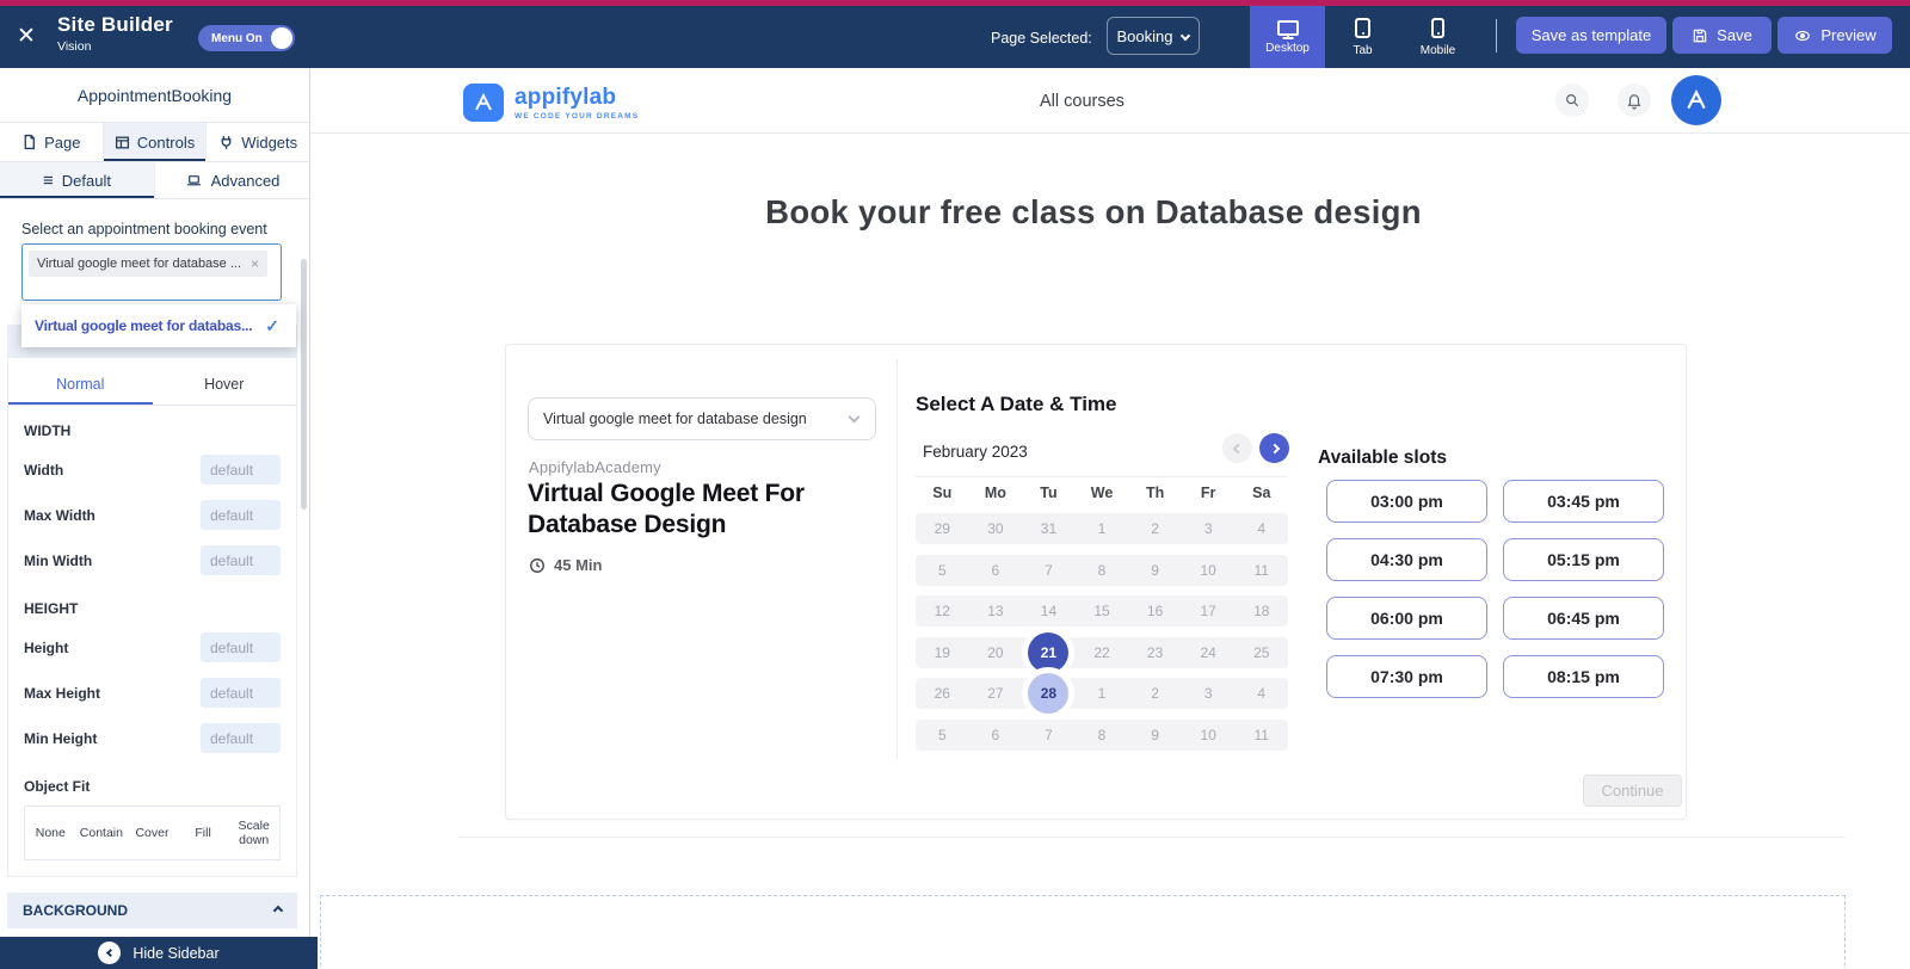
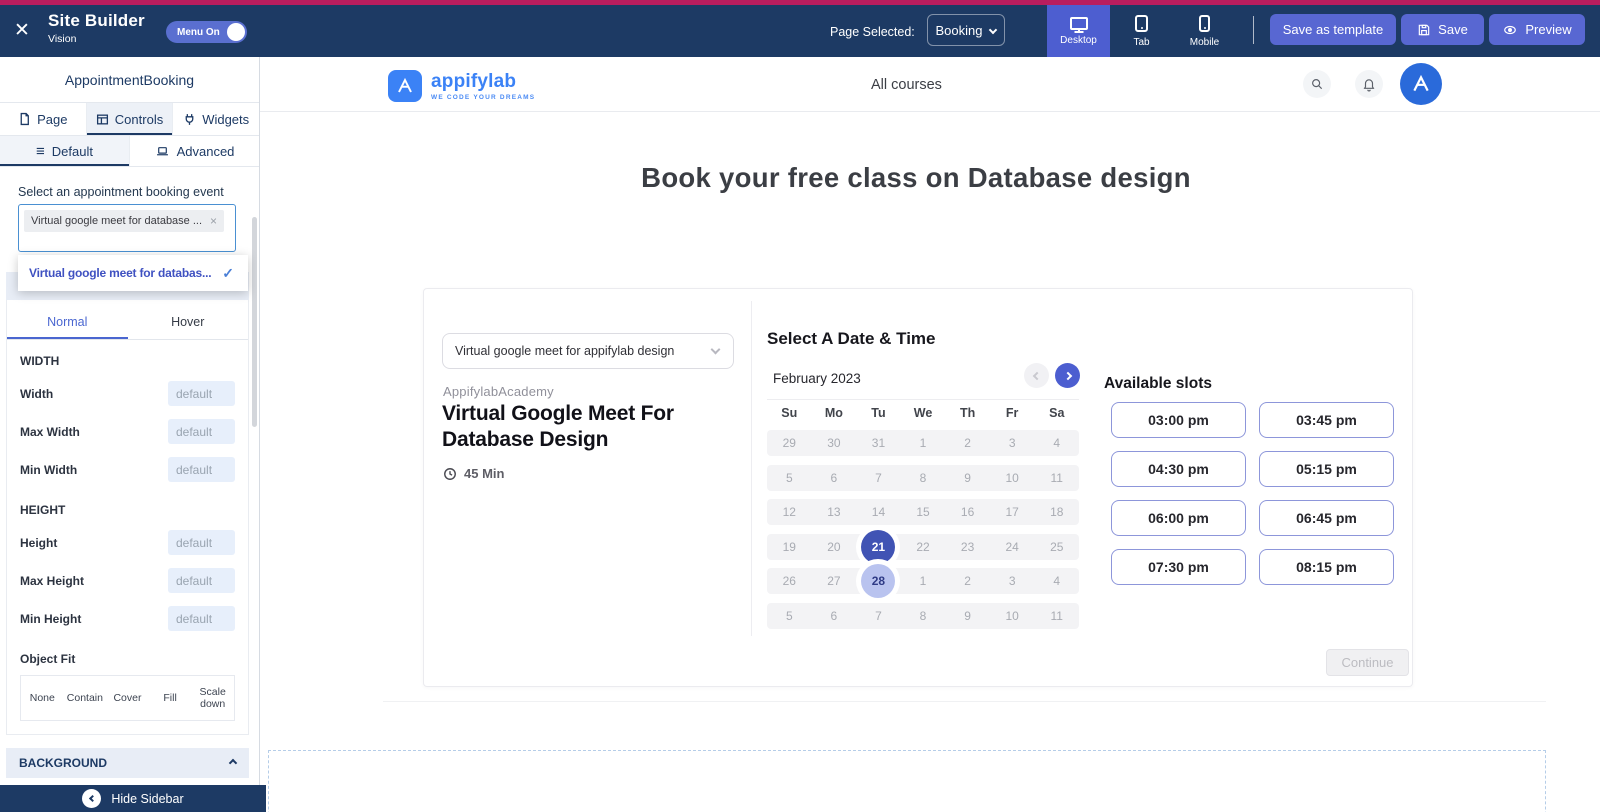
  ✕
  Site Builder
  Vision
  Menu On
  Page Selected:
  Booking
  Desktop
  Tab
  Mobile
  Save as template
  Save
  Preview
  AppointmentBooking
  Page
  Controls
  Widgets
  ≡
  Default
  Advanced
  Select an appointment booking event
  Virtual google meet for database ...
  ×
  Virtual google meet for databas...
  ✓
  Normal
  Hover
  WIDTH
  Width
  default
  Max Width
  default
  Min Width
  default
  HEIGHT
  Height
  default
  Max Height
  default
  Min Height
  default
  Object Fit
  None
  Contain
  Cover
  Fill
  Scale down
  BACKGROUND
  Hide Sidebar
  appifylab
  All courses
  Book your free class on Database design
- Virtual google meet for database design
+ Virtual google meet for appifylab design
  AppifylabAcademy
  Virtual Google Meet For Database Design
  45 Min
  Select A Date & Time
  February 2023
  Su
  Mo
  Tu
  We
  Th
  Fr
  Sa
  29
  30
  31
  1
  2
  3
  4
  5
  6
  7
  8
  9
  10
  11
  12
  13
  14
  15
  16
  17
  18
  19
  20
  21
  22
  23
  24
  25
  26
  27
  28
  1
  2
  3
  4
  5
  6
  7
  8
  9
  10
  11
  Available slots
  03:00 pm
  03:45 pm
  04:30 pm
  05:15 pm
  06:00 pm
  06:45 pm
  07:30 pm
  08:15 pm
  Continue
